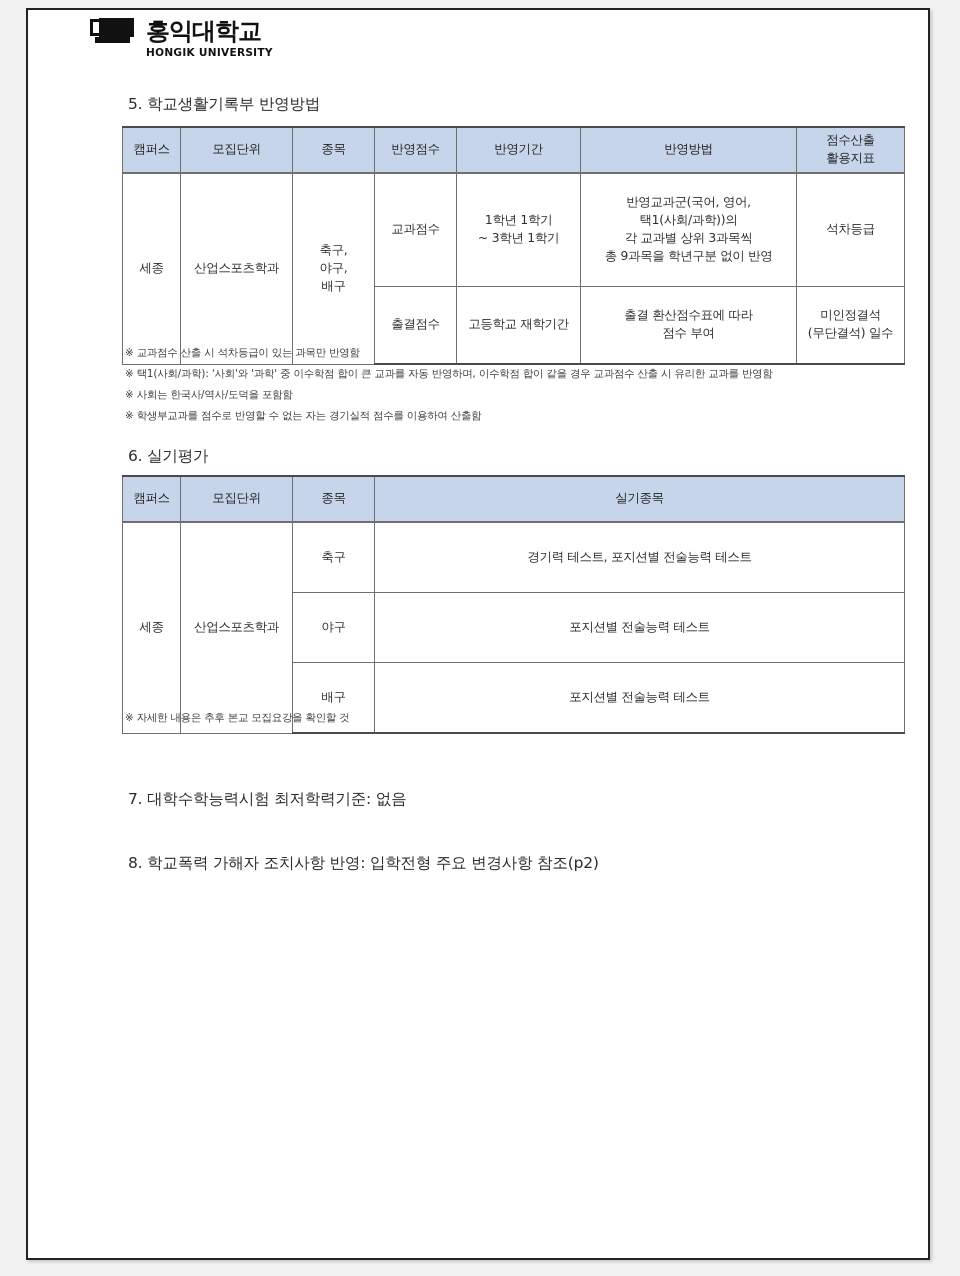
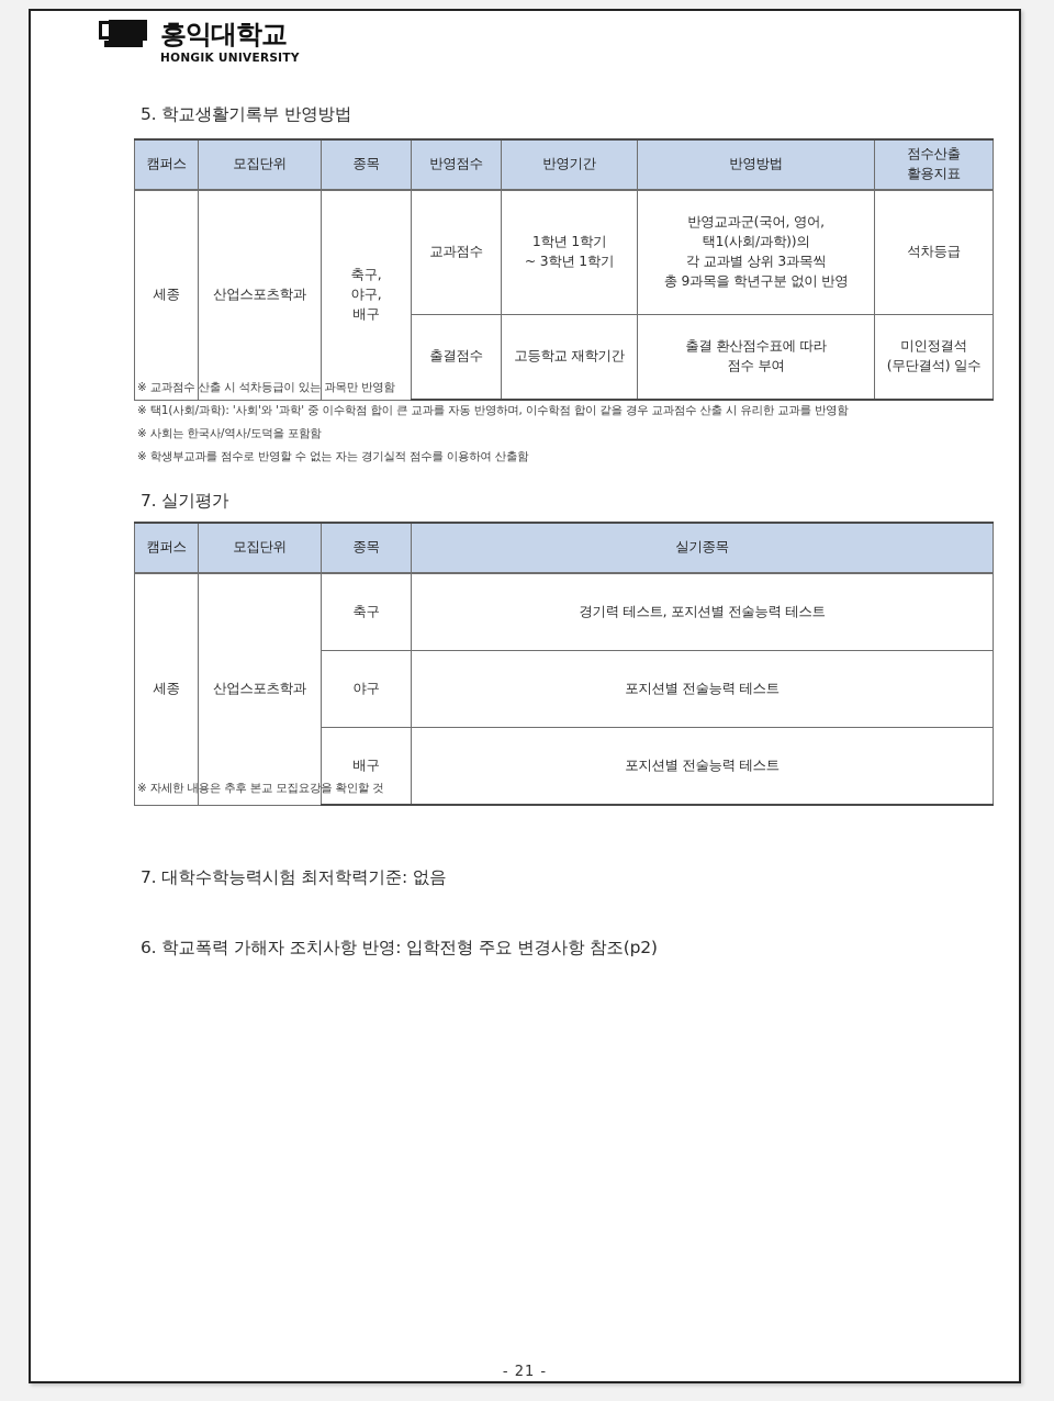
  홍익대학교
  HONGIK UNIVERSITY
  5. 학교생활기록부 반영방법
  캠퍼스	모집단위	종목	반영점수	반영기간	반영방법	점수산출 활용지표
  세종	산업스포츠학과	축구, 야구, 배구	교과점수	1학년 1학기 ~ 3학년 1학기	반영교과군(국어, 영어, 택1(사회/과학))의 각 교과별 상위 3과목씩 총 9과목을 학년구분 없이 반영	석차등급
  출결점수	고등학교 재학기간	출결 환산점수표에 따라 점수 부여	미인정결석 (무단결석) 일수
  ※ 교과점수 산출 시 석차등급이 있는 과목만 반영함
  ※ 택1(사회/과학): '사회'와 '과학' 중 이수학점 합이 큰 교과를 자동 반영하며, 이수학점 합이 같을 경우 교과점수 산출 시 유리한 교과를 반영함
  ※ 사회는 한국사/역사/도덕을 포함함
  ※ 학생부교과를 점수로 반영할 수 없는 자는 경기실적 점수를 이용하여 산출함
- 6. 실기평가
+ 7. 실기평가
  캠퍼스	모집단위	종목	실기종목
  세종	산업스포츠학과	축구	경기력 테스트, 포지션별 전술능력 테스트
  야구	포지션별 전술능력 테스트
  배구	포지션별 전술능력 테스트
  ※ 자세한 내용은 추후 본교 모집요강을 확인할 것
  7. 대학수학능력시험 최저학력기준: 없음
- 8. 학교폭력 가해자 조치사항 반영: 입학전형 주요 변경사항 참조(p2)
+ 6. 학교폭력 가해자 조치사항 반영: 입학전형 주요 변경사항 참조(p2)
+ - 21 -
